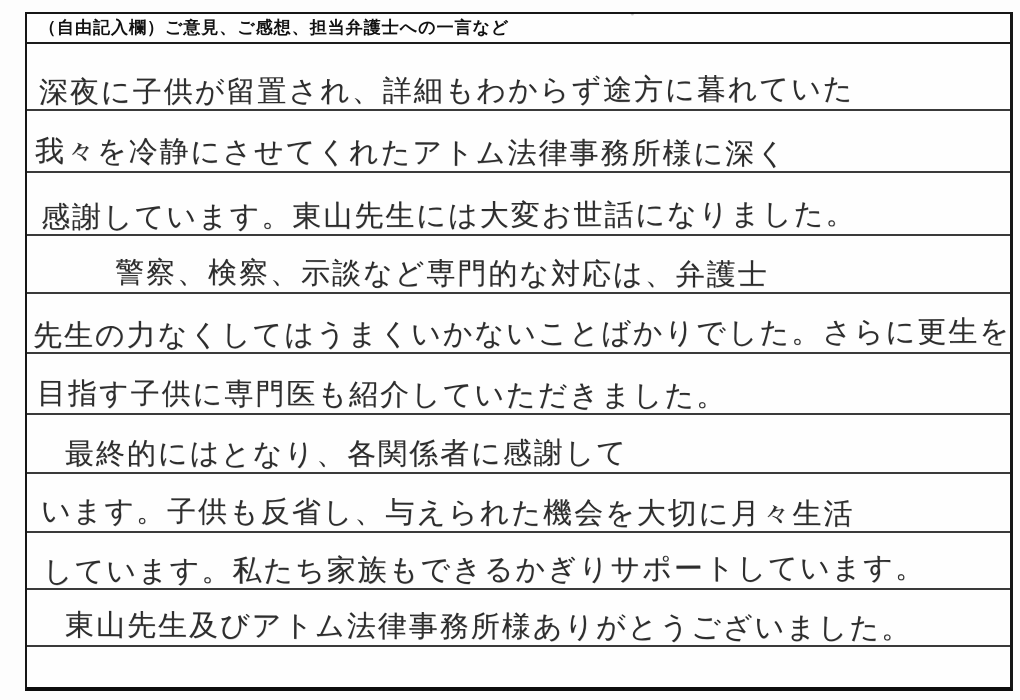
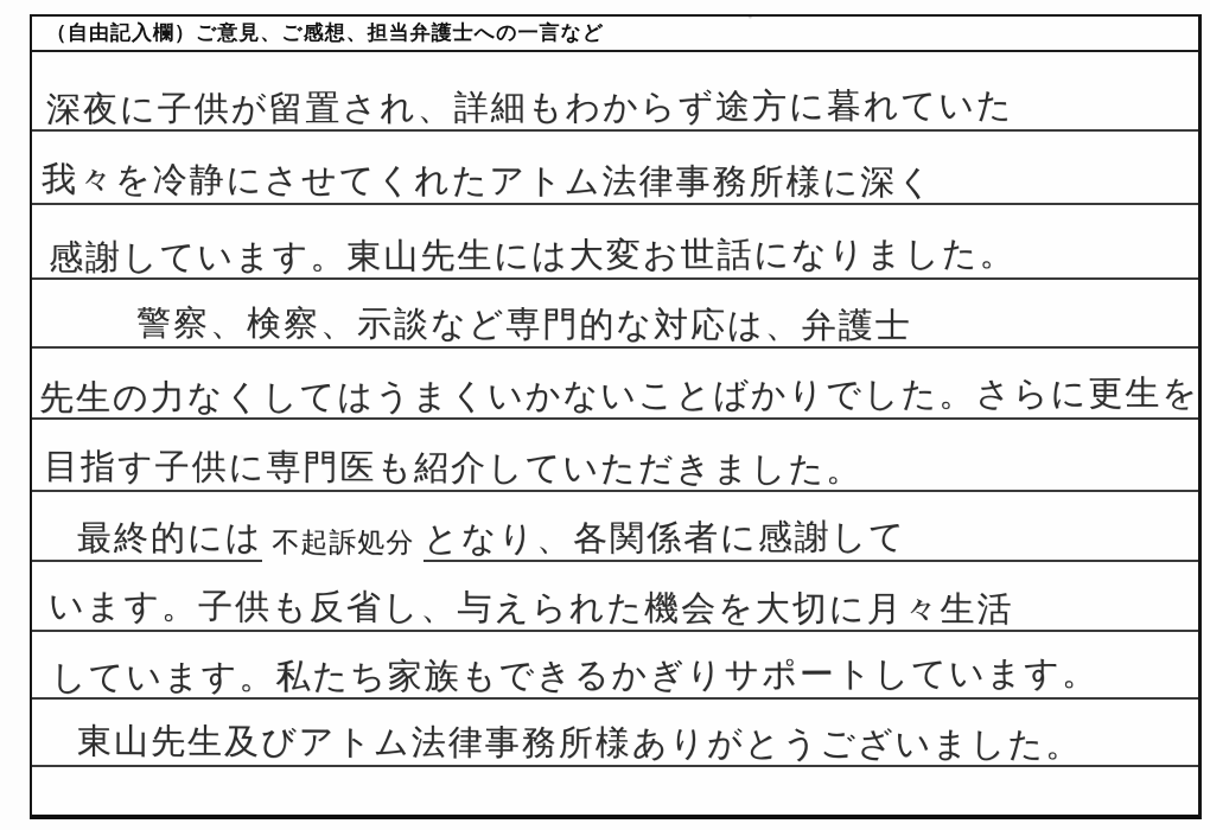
+ 不起訴処分
